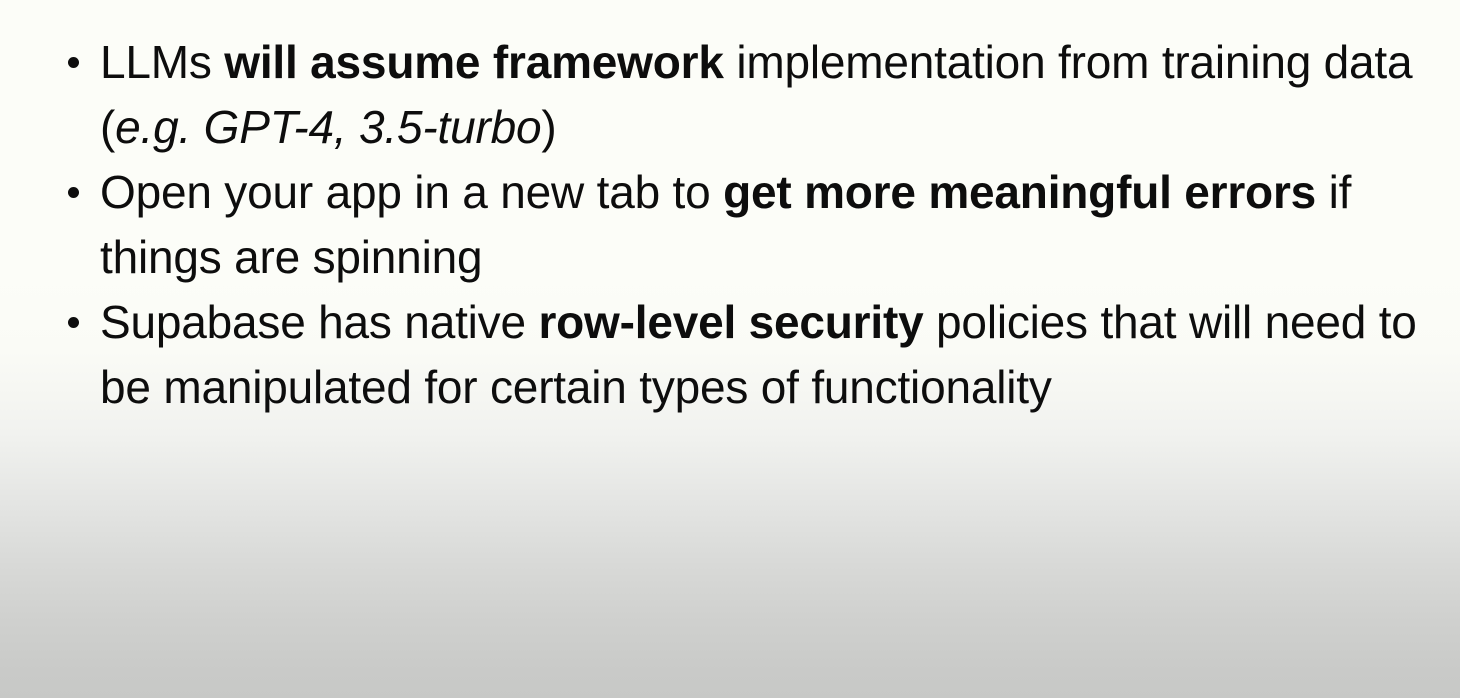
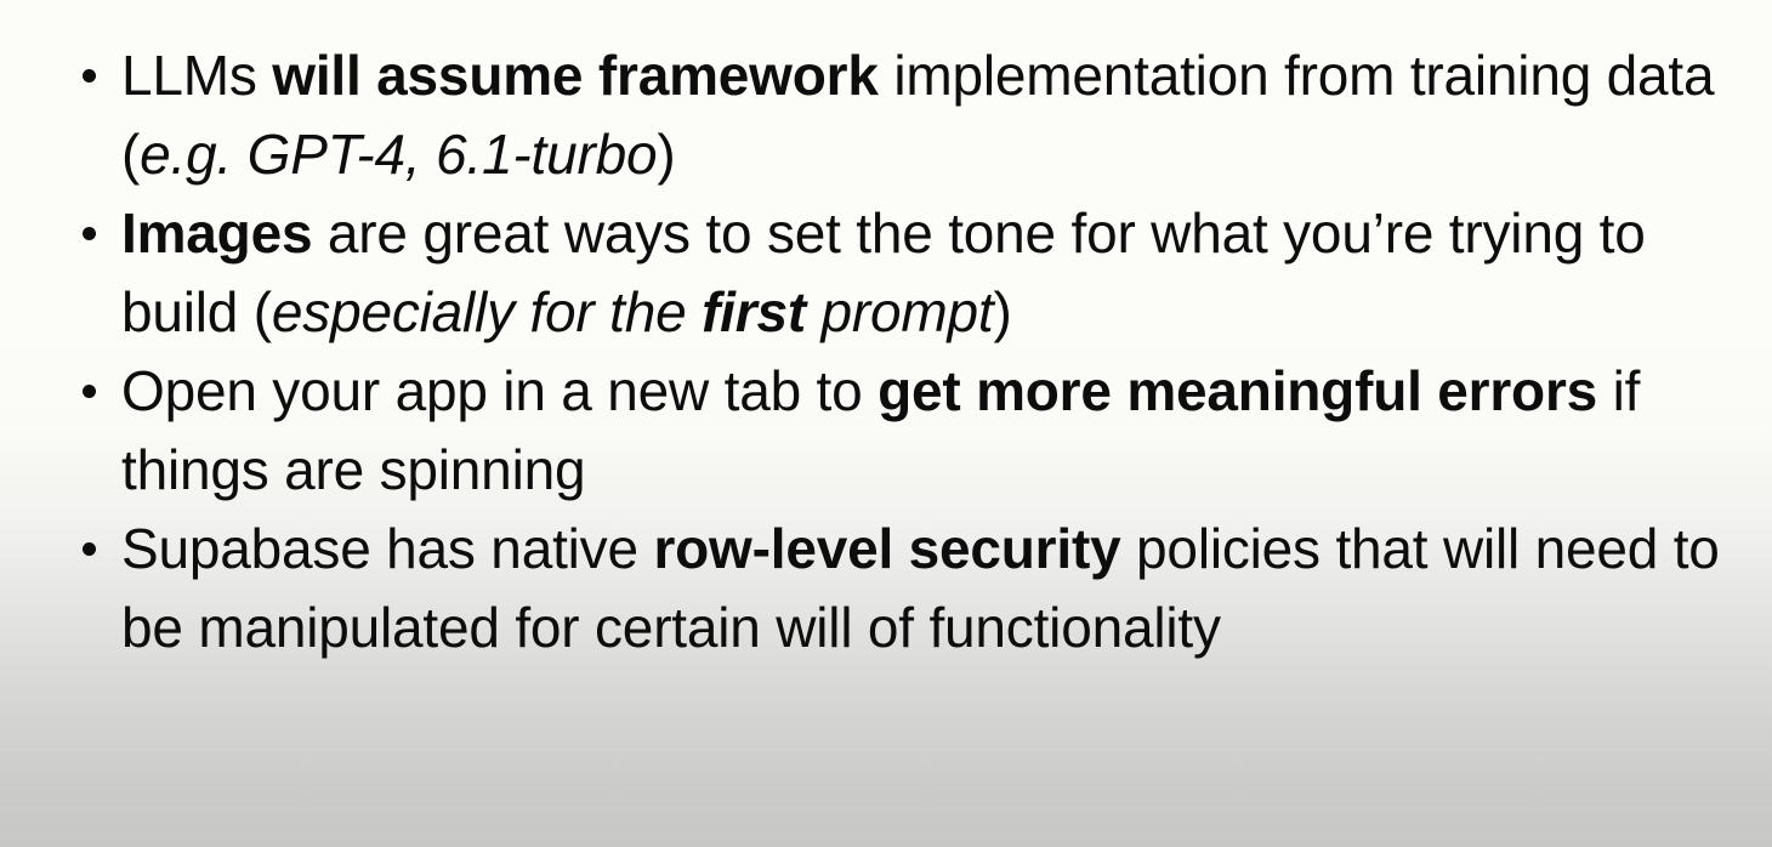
- LLMs will assume framework implementation from training data (e.g. GPT-4, 3.5-turbo)
+ LLMs will assume framework implementation from training data (e.g. GPT-4, 6.1-turbo)
+ Images are great ways to set the tone for what you’re trying to build (especially for the first prompt)
  Open your app in a new tab to get more meaningful errors if things are spinning
- Supabase has native row-level security policies that will need to be manipulated for certain types of functionality
+ Supabase has native row-level security policies that will need to be manipulated for certain will of functionality
